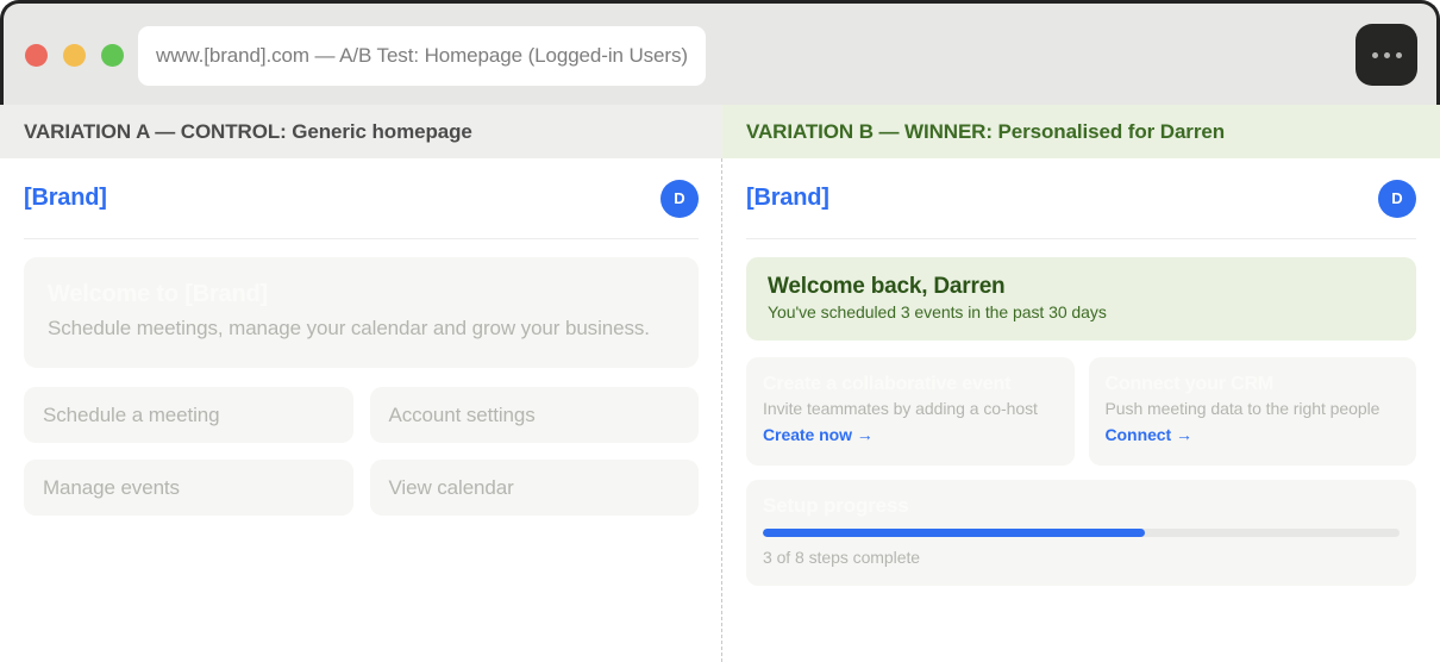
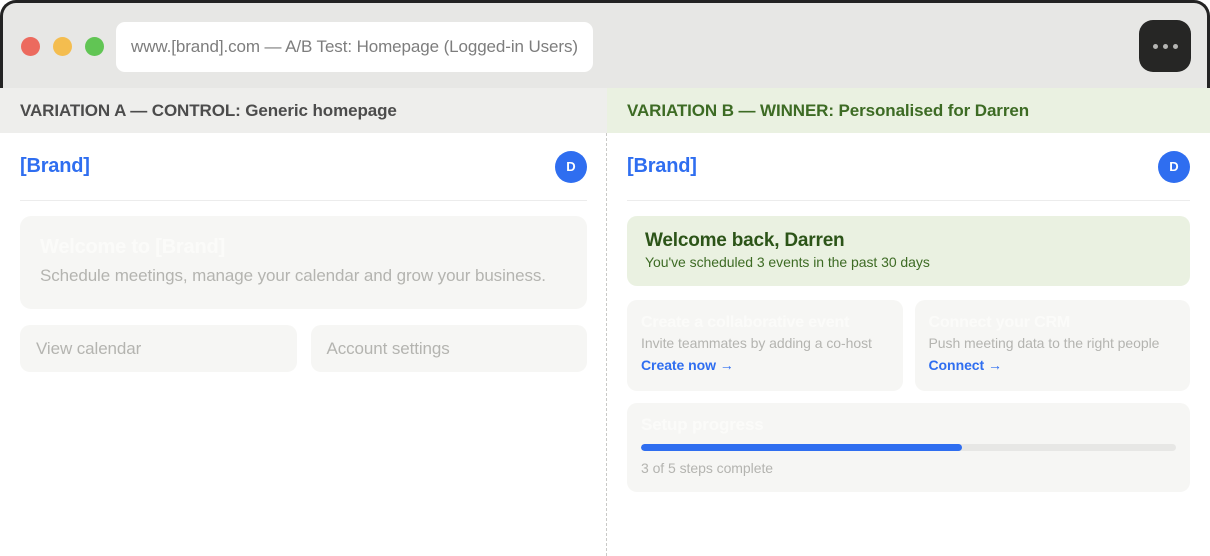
  www.[brand].com — A/B Test: Homepage (Logged-in Users)
  VARIATION A — CONTROL: Generic homepage
  VARIATION B — WINNER: Personalised for Darren
  [Brand]
  D
  Schedule meetings, manage your calendar and grow your business.
- Schedule a meeting
- Account settings
+ View calendar
- Manage events
- View calendar
+ Account settings
  [Brand]
  D
  Welcome back, Darren
  You've scheduled 3 events in the past 30 days
  Invite teammates by adding a co-host
  Create now →
  Push meeting data to the right people
  Connect →
- 3 of 8 steps complete
+ 3 of 5 steps complete
